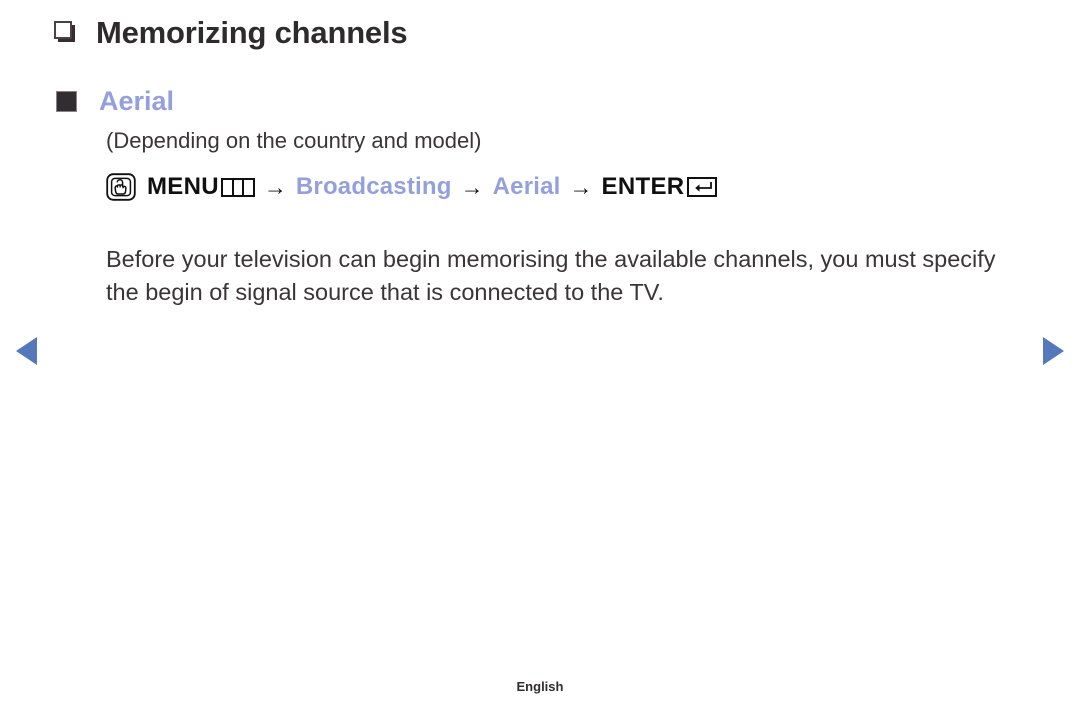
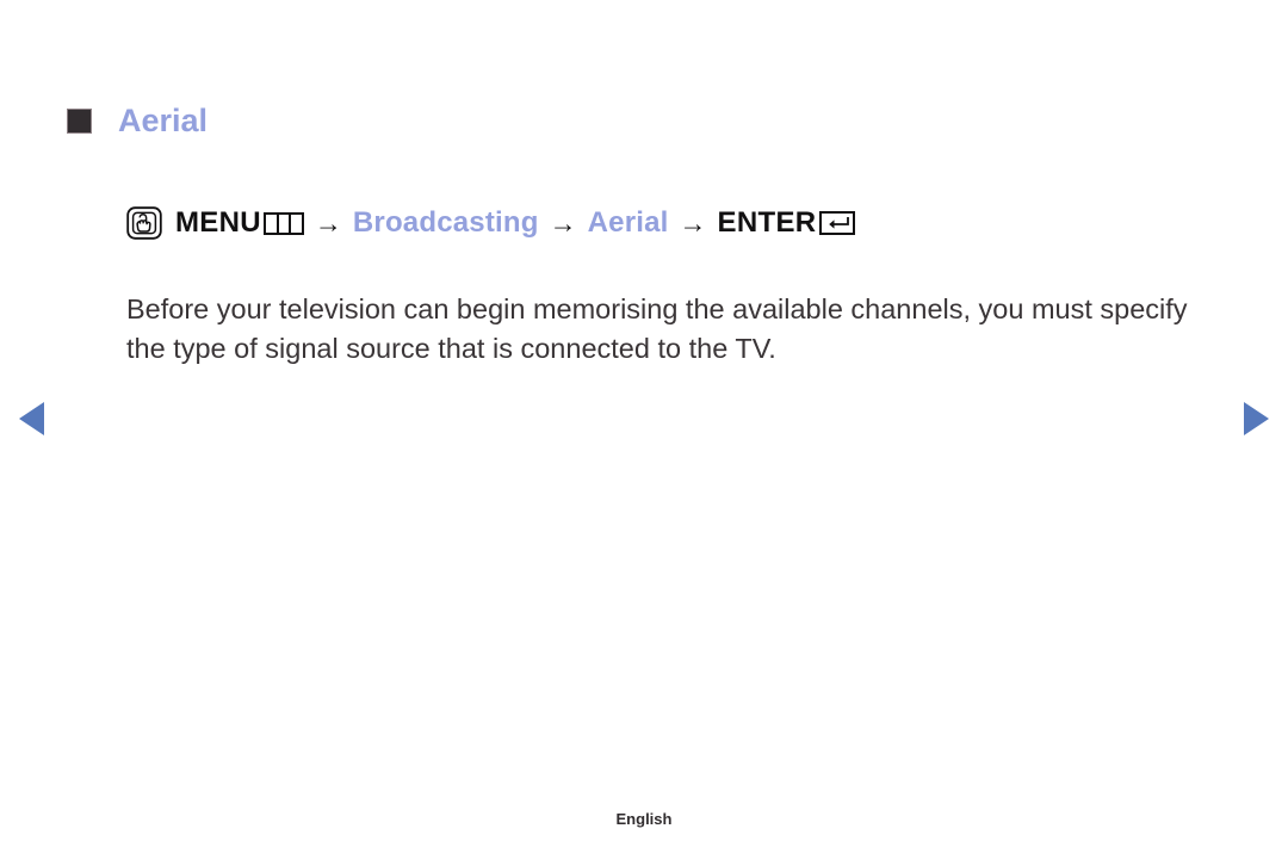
- Memorizing channels
  Aerial
- (Depending on the country and model)
  MENU
  →
  Broadcasting
  →
  Aerial
  →
  ENTER
- Before your television can begin memorising the available channels, you must specify the begin of signal source that is connected to the TV.
+ Before your television can begin memorising the available channels, you must specify the type of signal source that is connected to the TV.
  English
